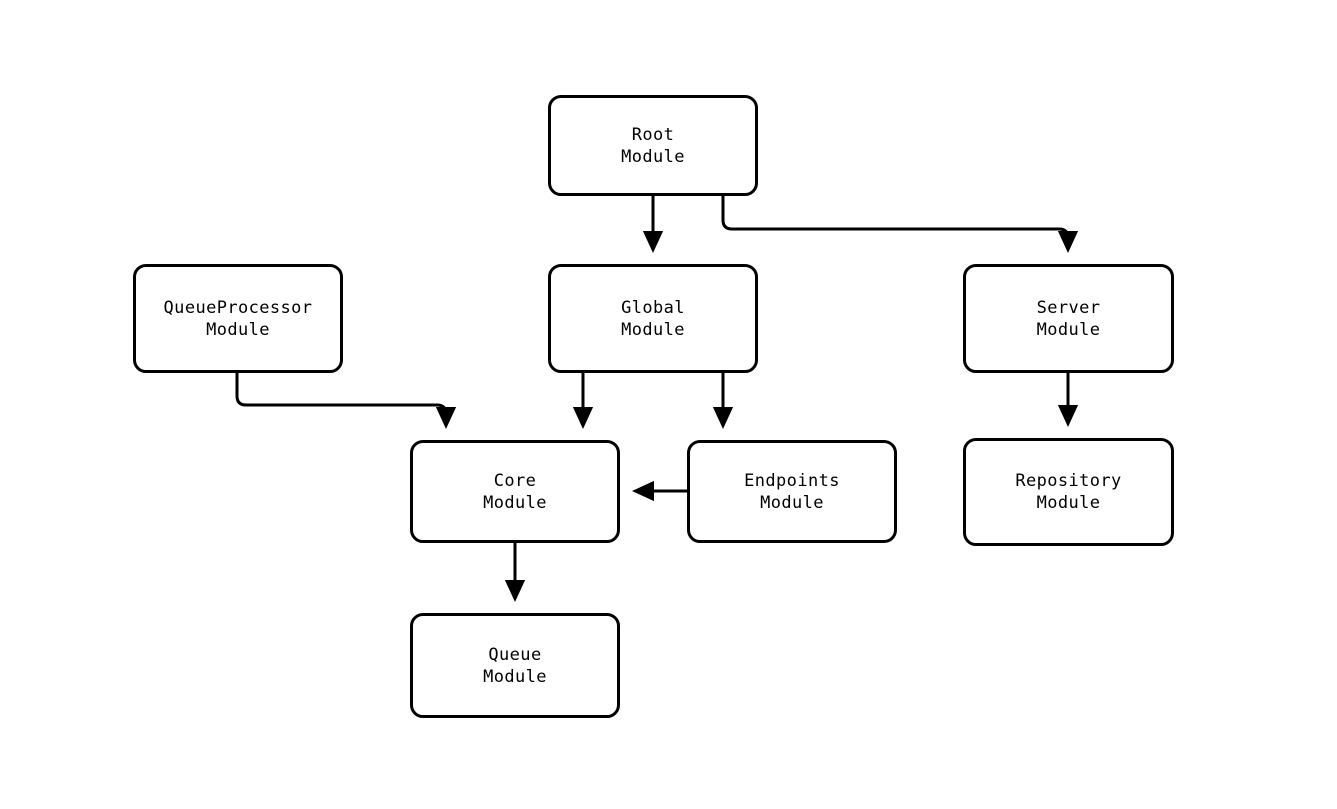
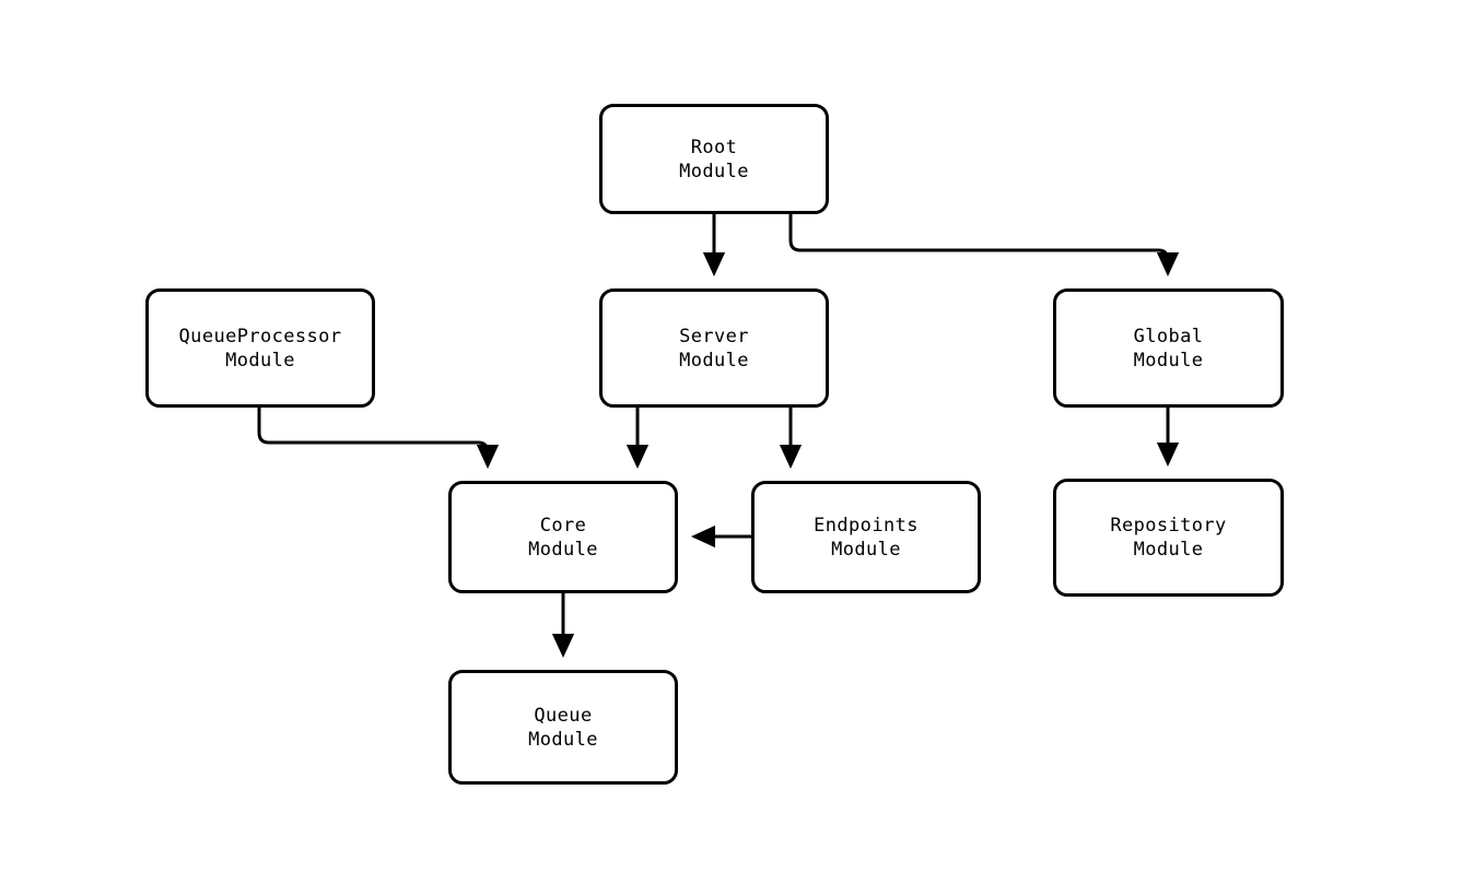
  Root
  Module
  QueueProcessor
  Module
- Global
+ Server
  Module
- Server
+ Global
  Module
  Core
  Module
  Endpoints
  Module
  Repository
  Module
  Queue
  Module
